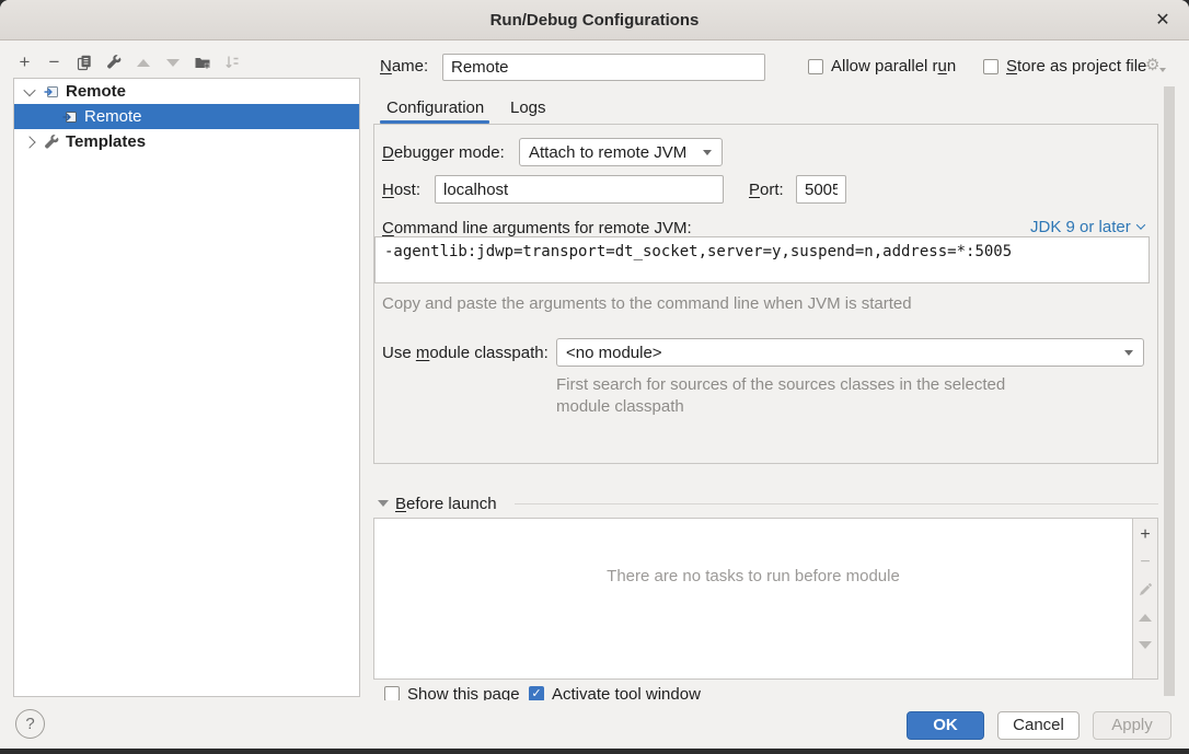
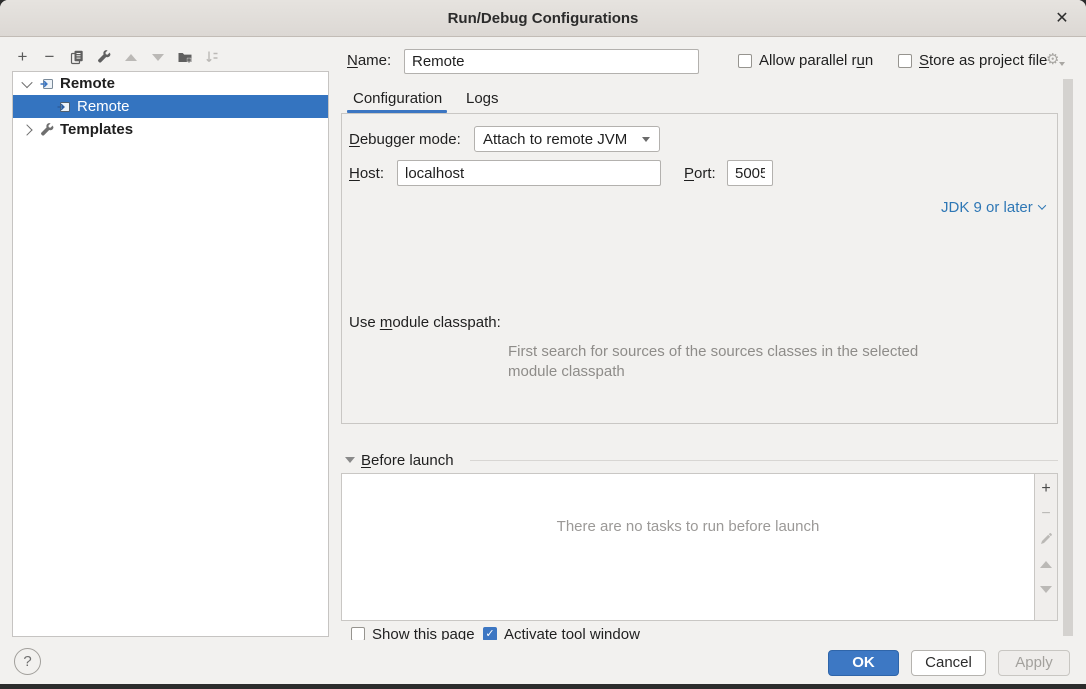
  Run/Debug Configurations
  ✕
  +
  −
  Remote
  Remote
  Templates
  Name:
  Remote
  Allow parallel run
  Store as project file
  ⚙
  Configuration
  Logs
  Debugger mode:
  Attach to remote JVM
  Host:
  localhost
  Port:
  5005
- Command line arguments for remote JVM:
  JDK 9 or later
- -agentlib:jdwp=transport=dt_socket,server=y,suspend=n,address=*:5005
- Copy and paste the arguments to the command line when JVM is started
  Use module classpath:
- <no module>
  First search for sources of the sources classes in the selected
  module classpath
  Before launch
- There are no tasks to run before module
+ There are no tasks to run before launch
  +
  −
  Show this page
  ✓
  Activate tool window
  ?
  OK
  Cancel
  Apply
